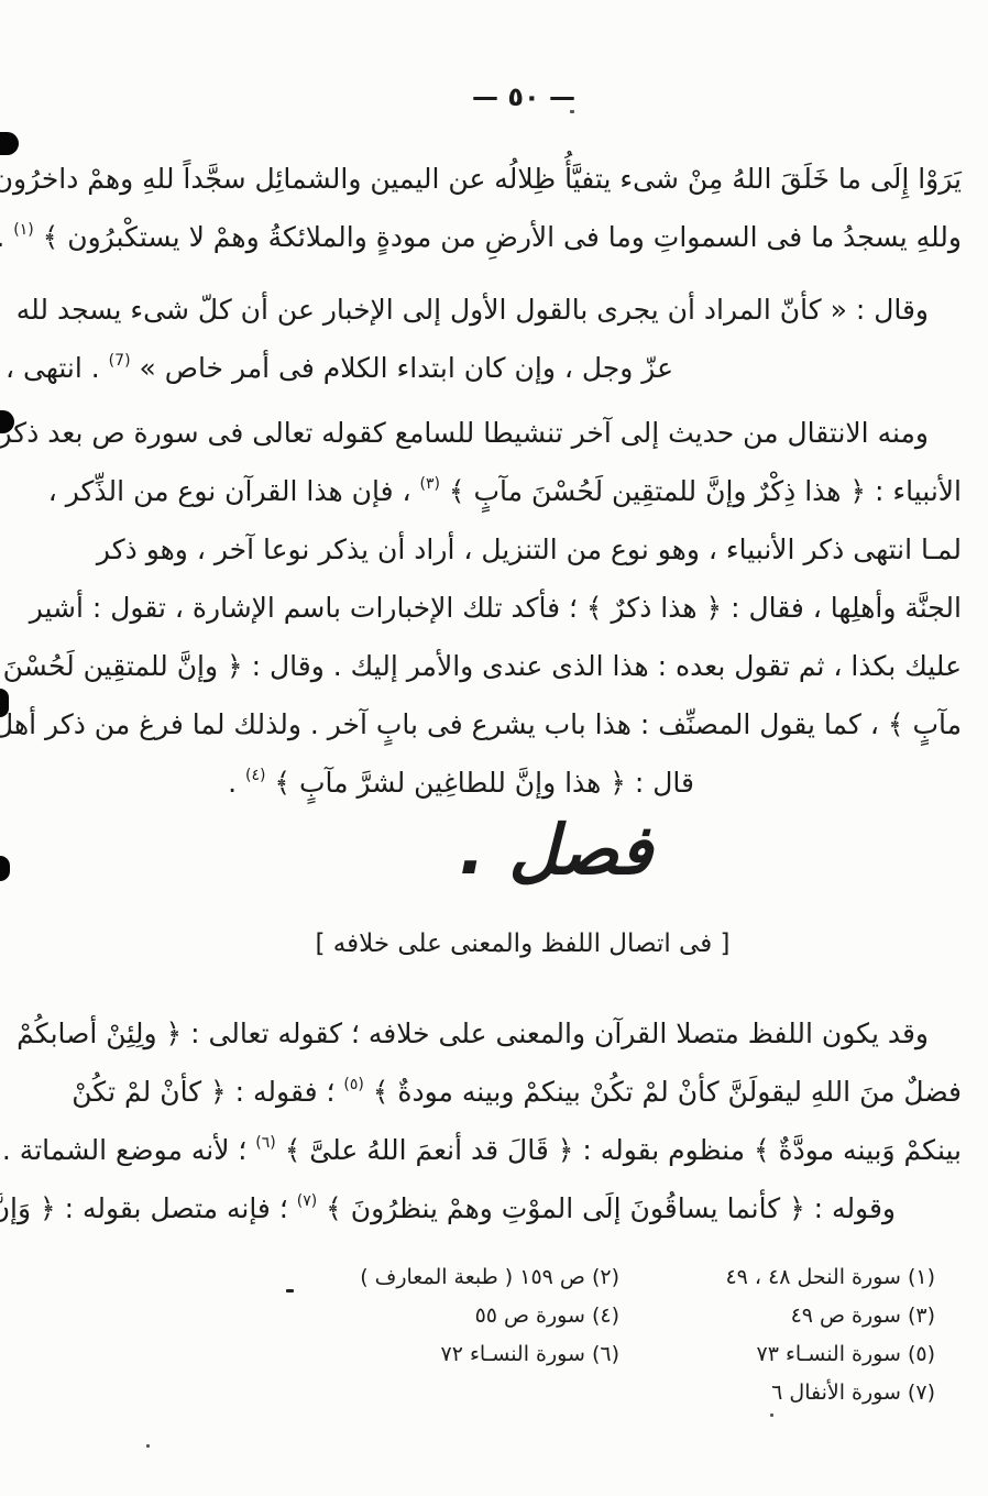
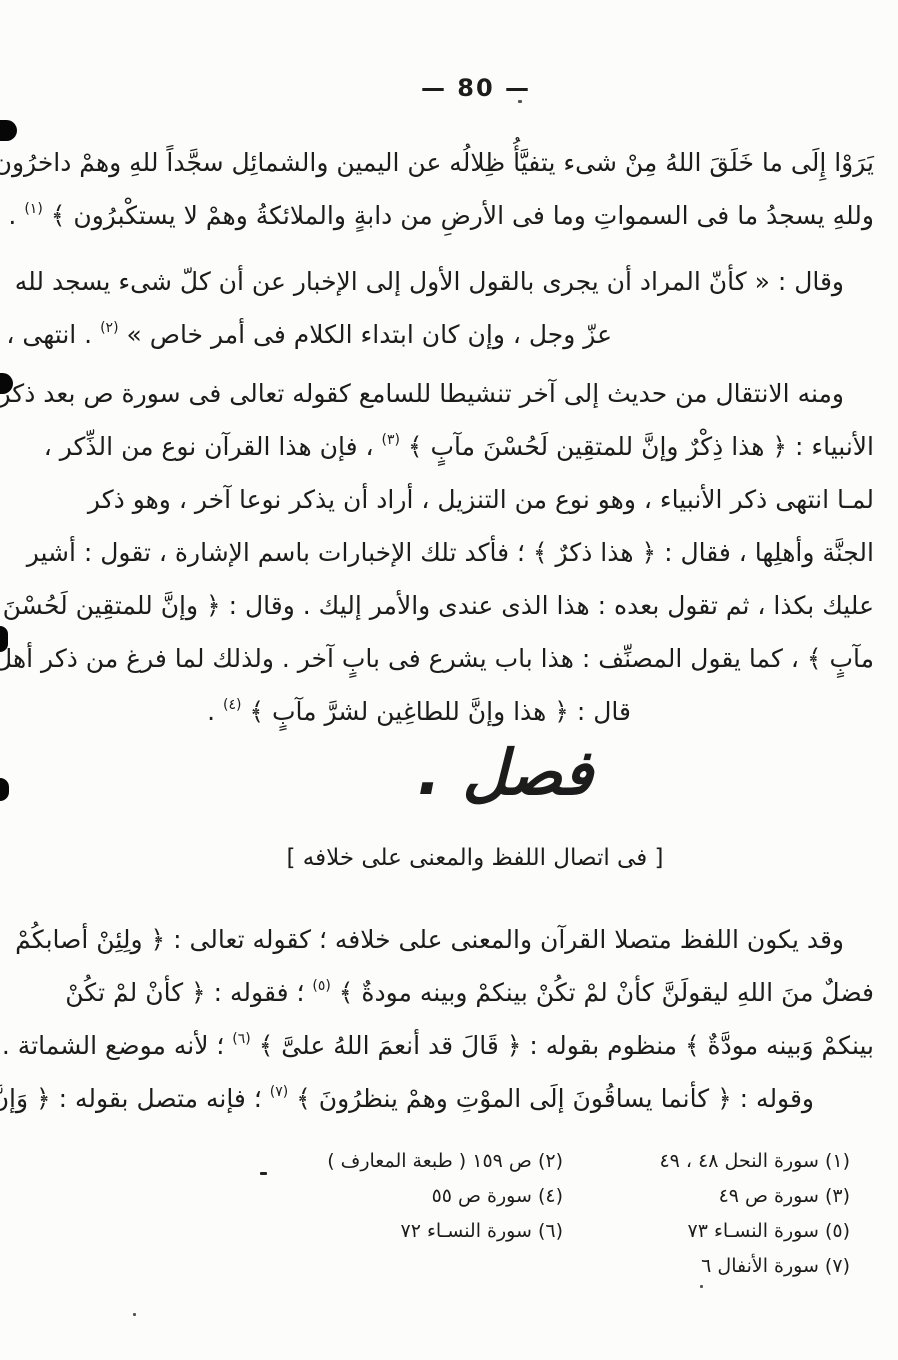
- — ٥٠ —
+ — 80 —
  يَرَوْا إِلَى ما خَلَقَ اللهُ مِنْ شىء يتفيَّأُ ظِلالُه عن اليمين والشمائِل سجَّداً للهِ وهمْ داخرُون
- وللهِ يسجدُ ما فى السمواتِ وما فى الأرضِ من مودةٍ والملائكةُ وهمْ لا يستكْبرُون ﴾ (١) .
+ وللهِ يسجدُ ما فى السمواتِ وما فى الأرضِ من دابةٍ والملائكةُ وهمْ لا يستكْبرُون ﴾ (١) .
  وقال : « كأنّ المراد أن يجرى بالقول الأول إلى الإخبار عن أن كلّ شىء يسجد لله
- عزّ وجل ، وإن كان ابتداء الكلام فى أمر خاص » (7) . انتهى ،
+ عزّ وجل ، وإن كان ابتداء الكلام فى أمر خاص » (٢) . انتهى ،
  ومنه الانتقال من حديث إلى آخر تنشيطا للسامع كقوله تعالى فى سورة ص بعد ذك
  الأنبياء : ﴿ هذا ذِكْرٌ وإنَّ للمتقِين لَحُسْنَ مآبٍ ﴾ (٣) ، فإن هذا القرآن نوع من الذِّكر ،
  لمـا انتهى ذكر الأنبياء ، وهو نوع من التنزيل ، أراد أن يذكر نوعا آخر ، وهو ذكر
  الجنَّة وأهلِها ، فقال : ﴿ هذا ذكرٌ ﴾ ؛ فأكد تلك الإخبارات باسم الإشارة ، تقول : أشير
  عليك بكذا ، ثم تقول بعده : هذا الذى عندى والأمر إليك . وقال : ﴿ وإنَّ للمتقِين لَحُسْنَ
  مآبٍ ﴾ ، كما يقول المصنِّف : هذا باب يشرع فى بابٍ آخر . ولذلك لما فرغ من ذكر أهل
  قال : ﴿ هذا وإنَّ للطاغِين لشرَّ مآبٍ ﴾ (٤) .
  فصل .
  [ فى اتصال اللفظ والمعنى على خلافه ]
  وقد يكون اللفظ متصلا القرآن والمعنى على خلافه ؛ كقوله تعالى : ﴿ ولِئِنْ أصابكُمْ
  فضلٌ منَ اللهِ ليقولَنَّ كأنْ لمْ تكُنْ بينكمْ وبينه مودةٌ ﴾ (٥) ؛ فقوله : ﴿ كأنْ لمْ تكُنْ
  بينكمْ وَبينه مودَّةٌ ﴾ منظوم بقوله : ﴿ قَالَ قد أنعمَ اللهُ علىَّ ﴾ (٦) ؛ لأنه موضع الشماتة .
  وقوله : ﴿ كأنما يساقُونَ إلَى الموْتِ وهمْ ينظرُونَ ﴾ (٧) ؛ فإنه متصل بقوله : ﴿ وَإ
  (١) سورة النحل ٤٨ ، ٤٩
  (٢) ص ١٥٩ ( طبعة المعارف )
  (٣) سورة ص ٤٩
  (٤) سورة ص ٥٥
  (٥) سورة النسـاء ٧٣
  (٦) سورة النسـاء ٧٢
  (٧) سورة الأنفال ٦
